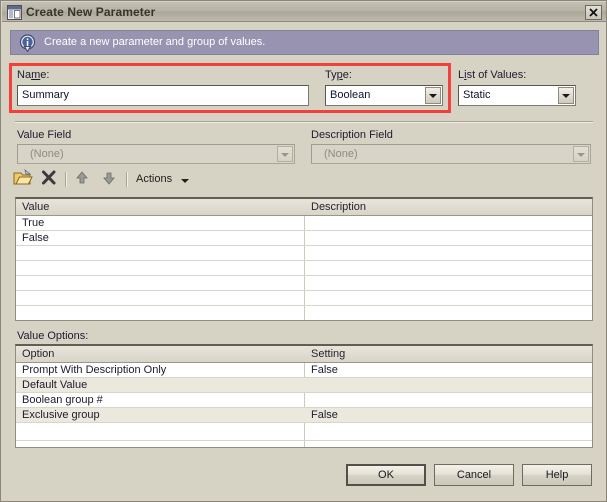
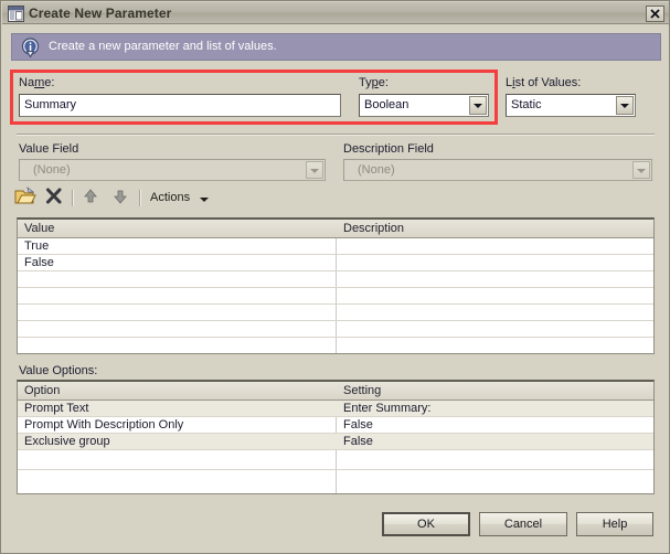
  Create New Parameter
- Create a new parameter and group of values.
+ Create a new parameter and list of values.
  Name:
  Summary
  Type:
  Boolean
  List of Values:
  Static
  Value Field
  (None)
  Description Field
  (None)
  Actions
  Value
  Description
  True
  False
  Value Options:
  Option
  Setting
+ Prompt Text
+ Enter Summary:
  Prompt With Description Only
  False
- Default Value
- Boolean group #
  Exclusive group
  False
  OK
  Cancel
  Help
